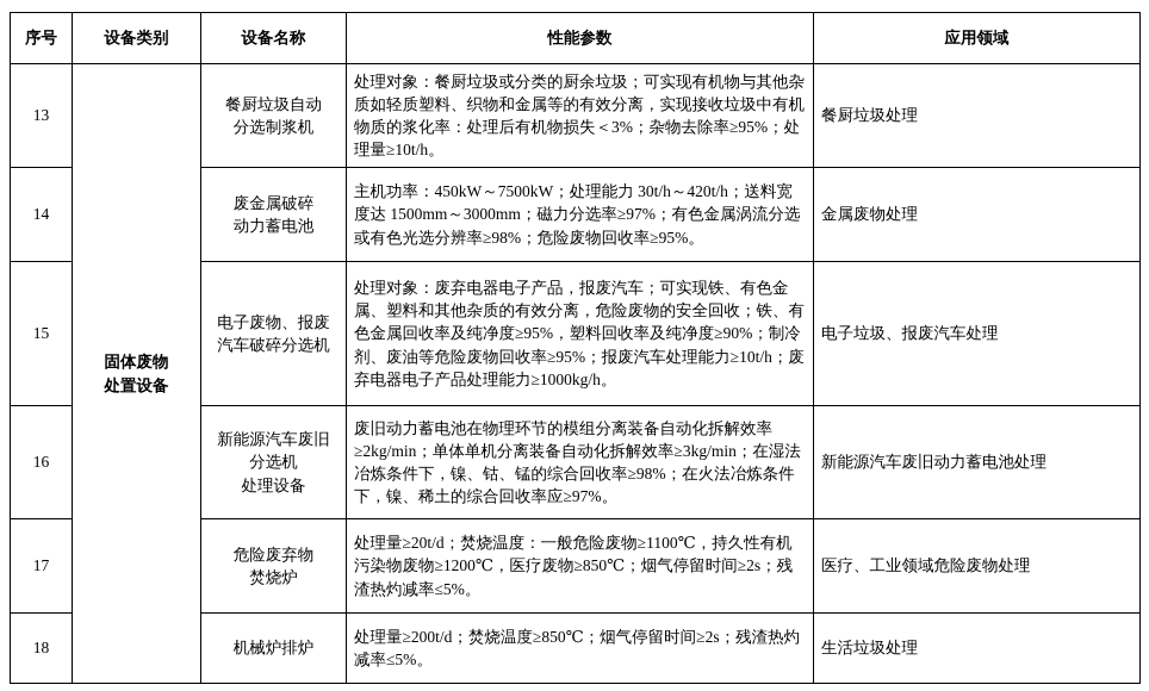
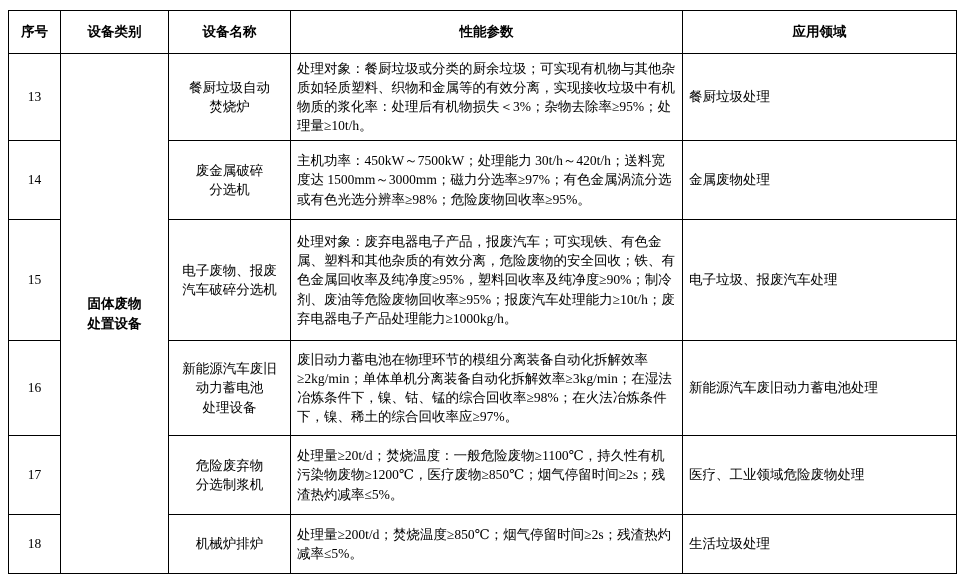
  序号	设备类别	设备名称	性能参数	应用领域
- 13	固体废物 处置设备	餐厨垃圾自动 分选制浆机	处理对象：餐厨垃圾或分类的厨余垃圾；可实现有机物与其他杂质如轻质塑料、织物和金属等的有效分离，实现接收垃圾中有机物质的浆化率：处理后有机物损失＜3%；杂物去除率≥95%；处理量≥10t/h。	餐厨垃圾处理
+ 13	固体废物 处置设备	餐厨垃圾自动 焚烧炉	处理对象：餐厨垃圾或分类的厨余垃圾；可实现有机物与其他杂质如轻质塑料、织物和金属等的有效分离，实现接收垃圾中有机物质的浆化率：处理后有机物损失＜3%；杂物去除率≥95%；处理量≥10t/h。	餐厨垃圾处理
- 14	废金属破碎 动力蓄电池	主机功率：450kW～7500kW；处理能力 30t/h～420t/h；送料宽度达 1500mm～3000mm；磁力分选率≥97%；有色金属涡流分选或有色光选分辨率≥98%；危险废物回收率≥95%。	金属废物处理
+ 14	废金属破碎 分选机	主机功率：450kW～7500kW；处理能力 30t/h～420t/h；送料宽度达 1500mm～3000mm；磁力分选率≥97%；有色金属涡流分选或有色光选分辨率≥98%；危险废物回收率≥95%。	金属废物处理
  15	电子废物、报废 汽车破碎分选机	处理对象：废弃电器电子产品，报废汽车；可实现铁、有色金属、塑料和其他杂质的有效分离，危险废物的安全回收；铁、有色金属回收率及纯净度≥95%，塑料回收率及纯净度≥90%；制冷剂、废油等危险废物回收率≥95%；报废汽车处理能力≥10t/h；废弃电器电子产品处理能力≥1000kg/h。	电子垃圾、报废汽车处理
- 16	新能源汽车废旧 分选机 处理设备	废旧动力蓄电池在物理环节的模组分离装备自动化拆解效率≥2kg/min；单体单机分离装备自动化拆解效率≥3kg/min；在湿法冶炼条件下，镍、钴、锰的综合回收率≥98%；在火法冶炼条件下，镍、稀土的综合回收率应≥97%。	新能源汽车废旧动力蓄电池处理
+ 16	新能源汽车废旧 动力蓄电池 处理设备	废旧动力蓄电池在物理环节的模组分离装备自动化拆解效率≥2kg/min；单体单机分离装备自动化拆解效率≥3kg/min；在湿法冶炼条件下，镍、钴、锰的综合回收率≥98%；在火法冶炼条件下，镍、稀土的综合回收率应≥97%。	新能源汽车废旧动力蓄电池处理
- 17	危险废弃物 焚烧炉	处理量≥20t/d；焚烧温度：一般危险废物≥1100℃，持久性有机污染物废物≥1200℃，医疗废物≥850℃；烟气停留时间≥2s；残渣热灼减率≤5%。	医疗、工业领域危险废物处理
+ 17	危险废弃物 分选制浆机	处理量≥20t/d；焚烧温度：一般危险废物≥1100℃，持久性有机污染物废物≥1200℃，医疗废物≥850℃；烟气停留时间≥2s；残渣热灼减率≤5%。	医疗、工业领域危险废物处理
  18	机械炉排炉	处理量≥200t/d；焚烧温度≥850℃；烟气停留时间≥2s；残渣热灼减率≤5%。	生活垃圾处理
